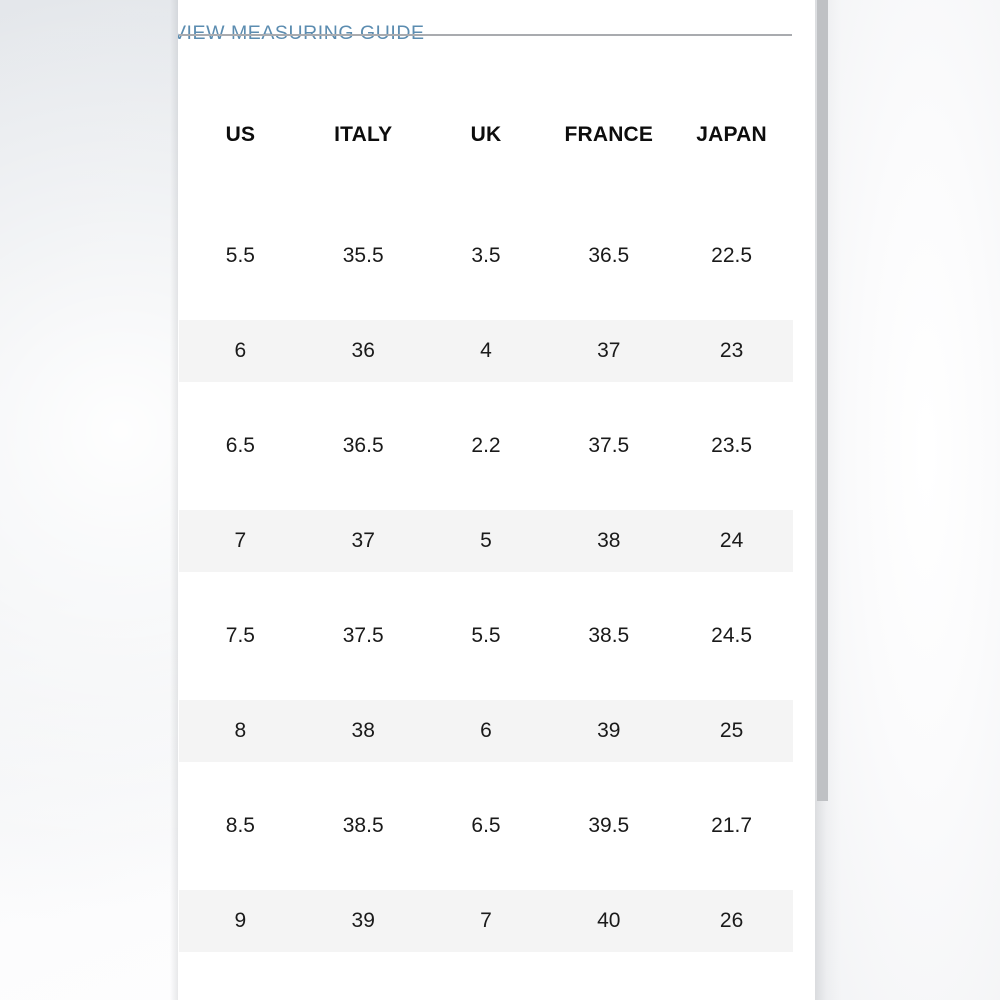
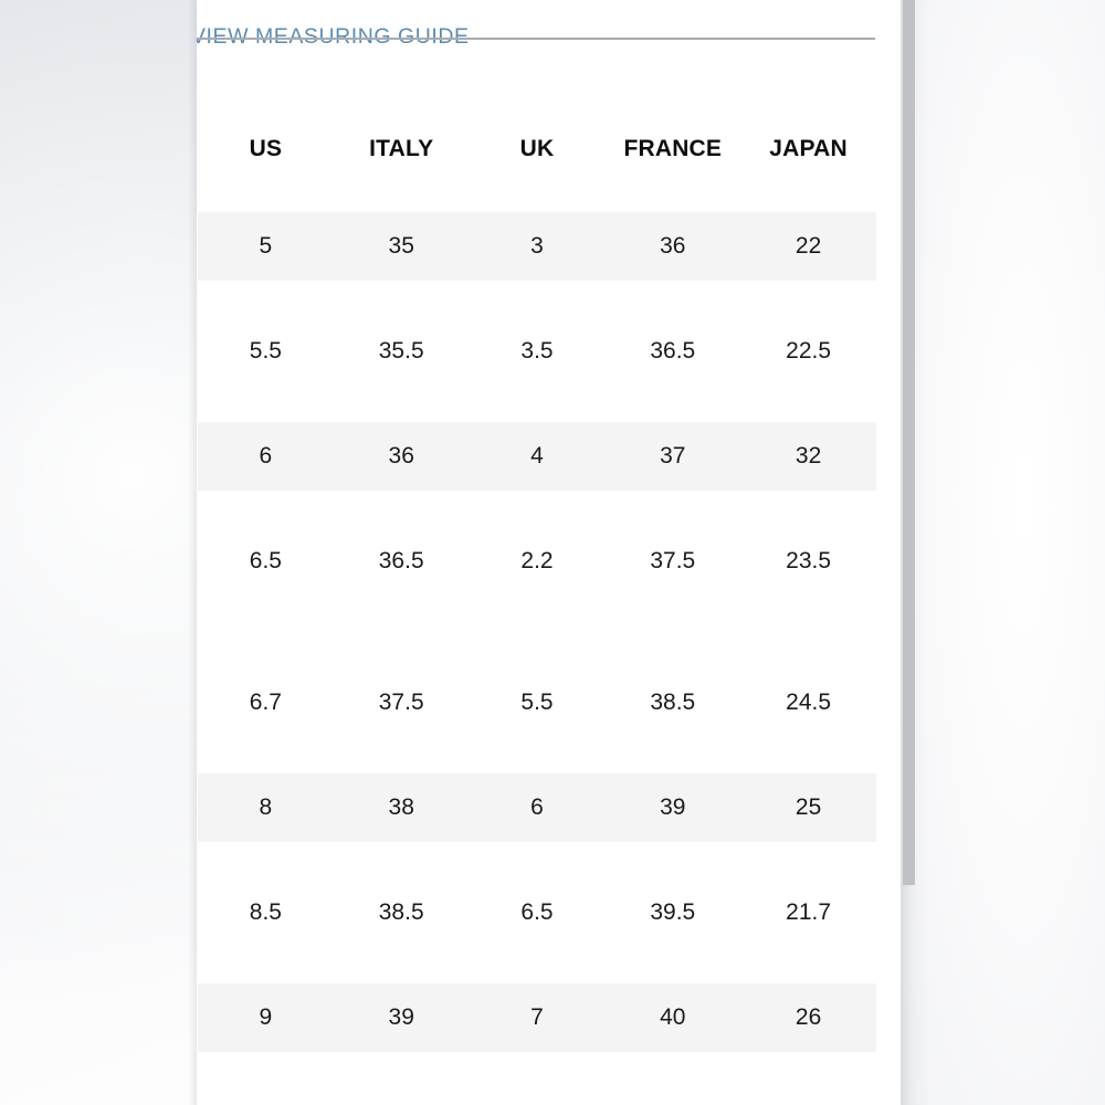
  VIEW MEASURING GUIDE
  US	ITALY	UK	FRANCE	JAPAN
+ 5	35	3	36	22
  5.5	35.5	3.5	36.5	22.5
- 6	36	4	37	23
+ 6	36	4	37	32
  6.5	36.5	2.2	37.5	23.5
- 7	37	5	38	24
- 7.5	37.5	5.5	38.5	24.5
+ 6.7	37.5	5.5	38.5	24.5
  8	38	6	39	25
  8.5	38.5	6.5	39.5	21.7
  9	39	7	40	26
